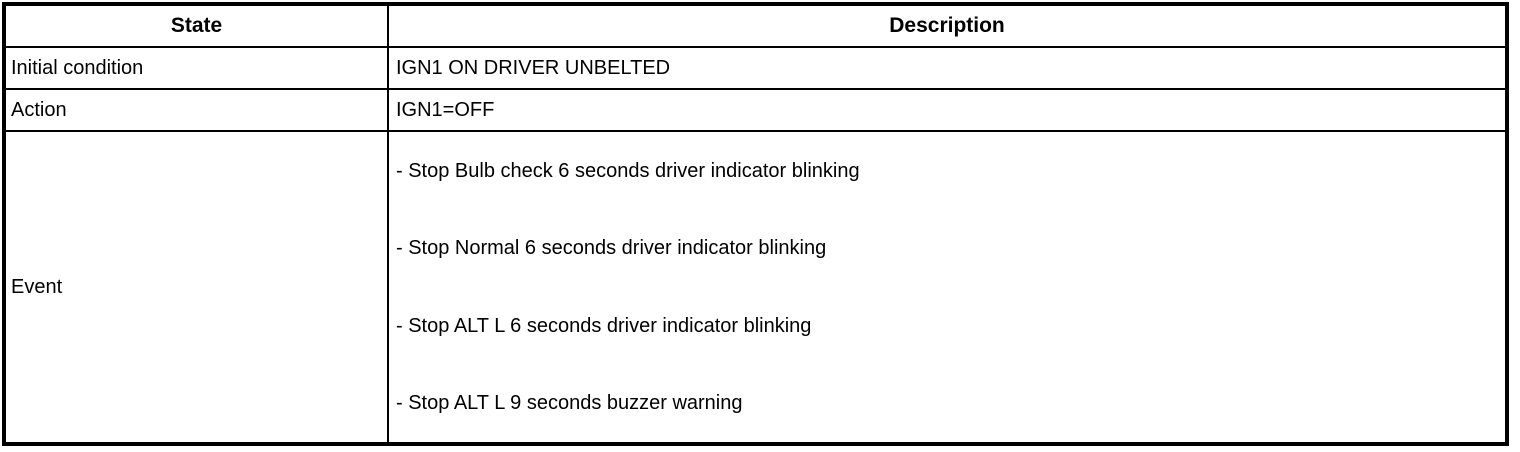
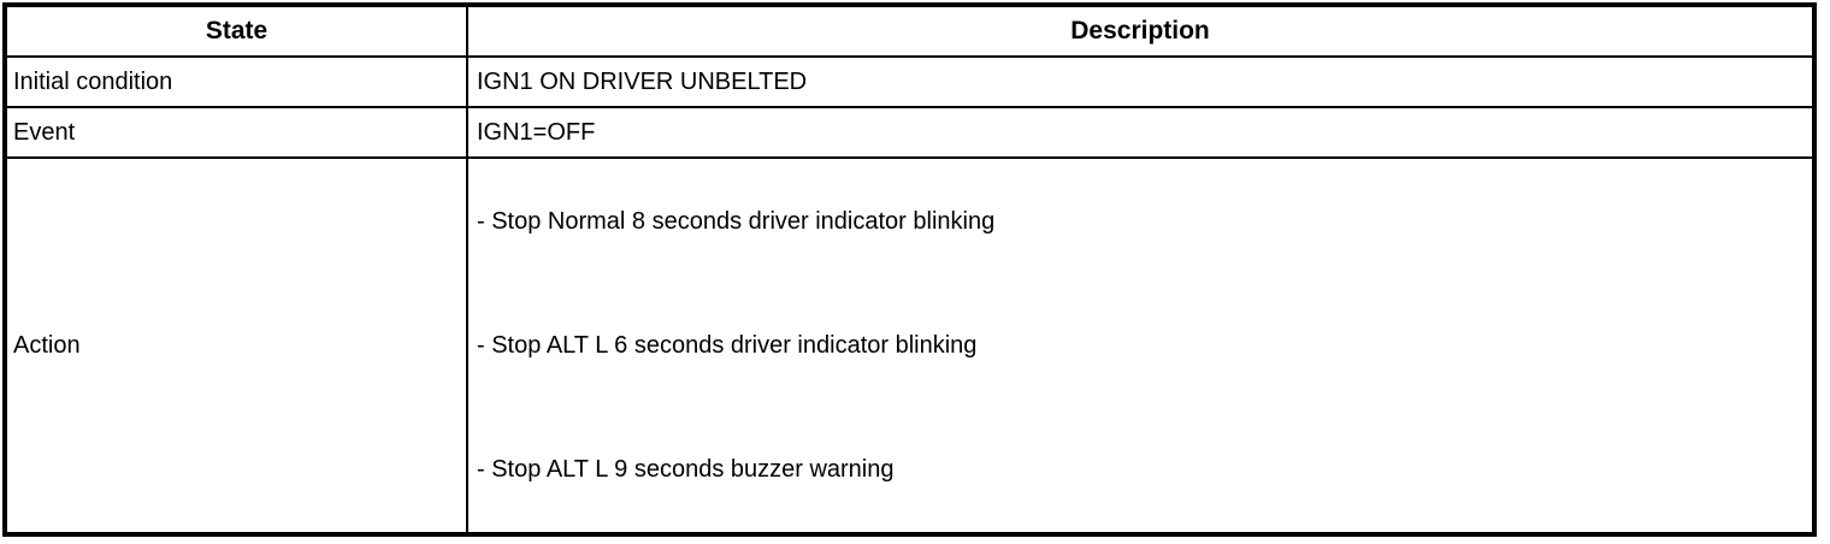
  State
  Description
  Initial condition
  IGN1 ON DRIVER UNBELTED
- Action
+ Event
  IGN1=OFF
- Event
+ Action
- - Stop Bulb check 6 seconds driver indicator blinking
- - Stop Normal 6 seconds driver indicator blinking
+ - Stop Normal 8 seconds driver indicator blinking
  - Stop ALT L 6 seconds driver indicator blinking
  - Stop ALT L 9 seconds buzzer warning
